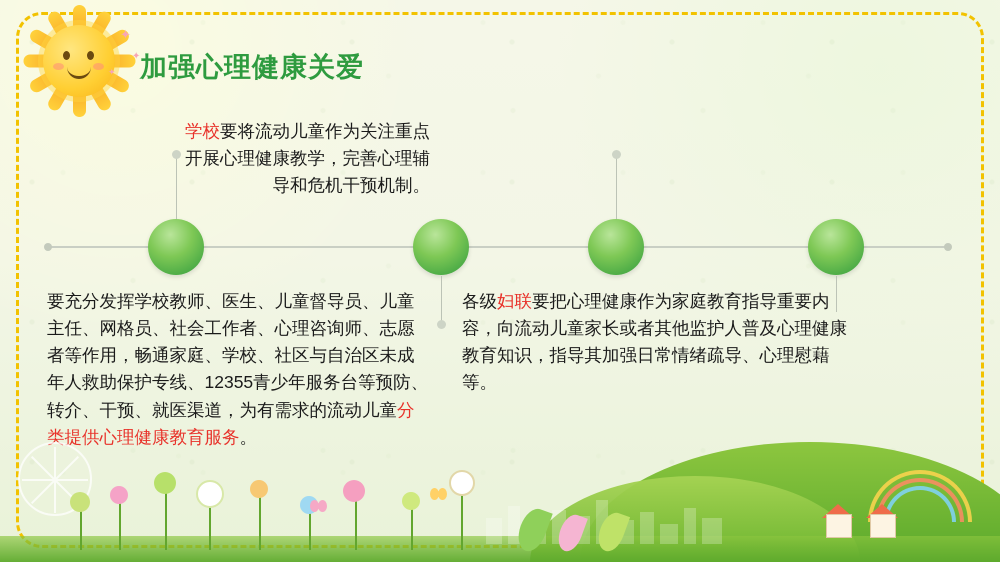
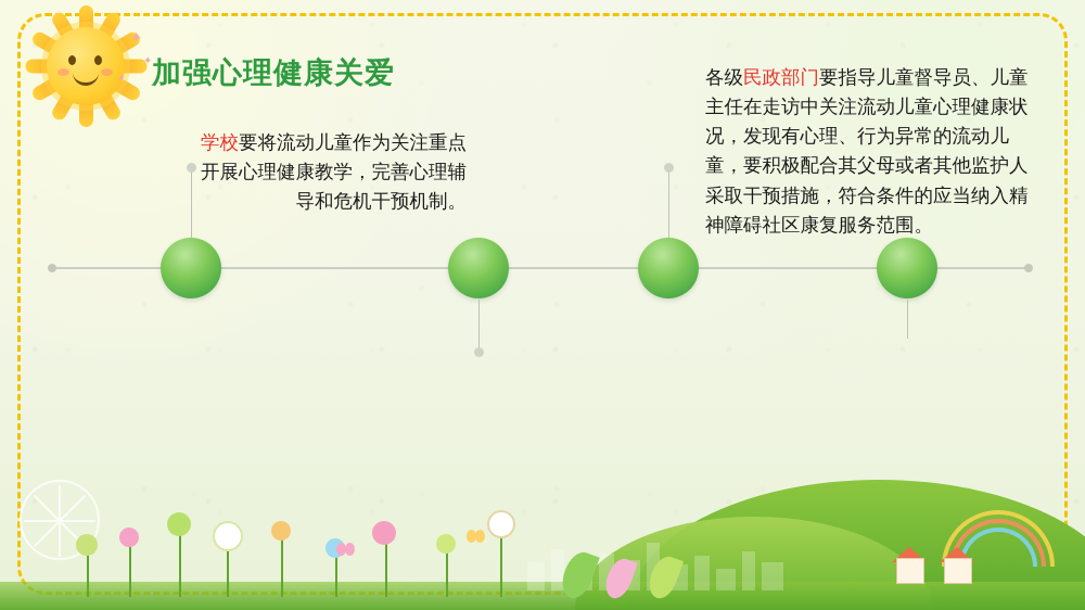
  ✦
  ✦
  ✦
  加强心理健康关爱
+ 各级民政部门要指导儿童督导员、儿童主任在走访中关注流动儿童心理健康状况，发现有心理、行为异常的流动儿童，要积极配合其父母或者其他监护人采取干预措施，符合条件的应当纳入精神障碍社区康复服务范围。
  学校要将流动儿童作为关注重点开展心理健康教学，完善心理辅导和危机干预机制。
- 要充分发挥学校教师、医生、儿童督导员、儿童主任、网格员、社会工作者、心理咨询师、志愿者等作用，畅通家庭、学校、社区与自治区未成年人救助保护专线、12355青少年服务台等预防、转介、干预、就医渠道，为有需求的流动儿童分类提供心理健康教育服务。
- 各级妇联要把心理健康作为家庭教育指导重要内容，向流动儿童家长或者其他监护人普及心理健康教育知识，指导其加强日常情绪疏导、心理慰藉等。
